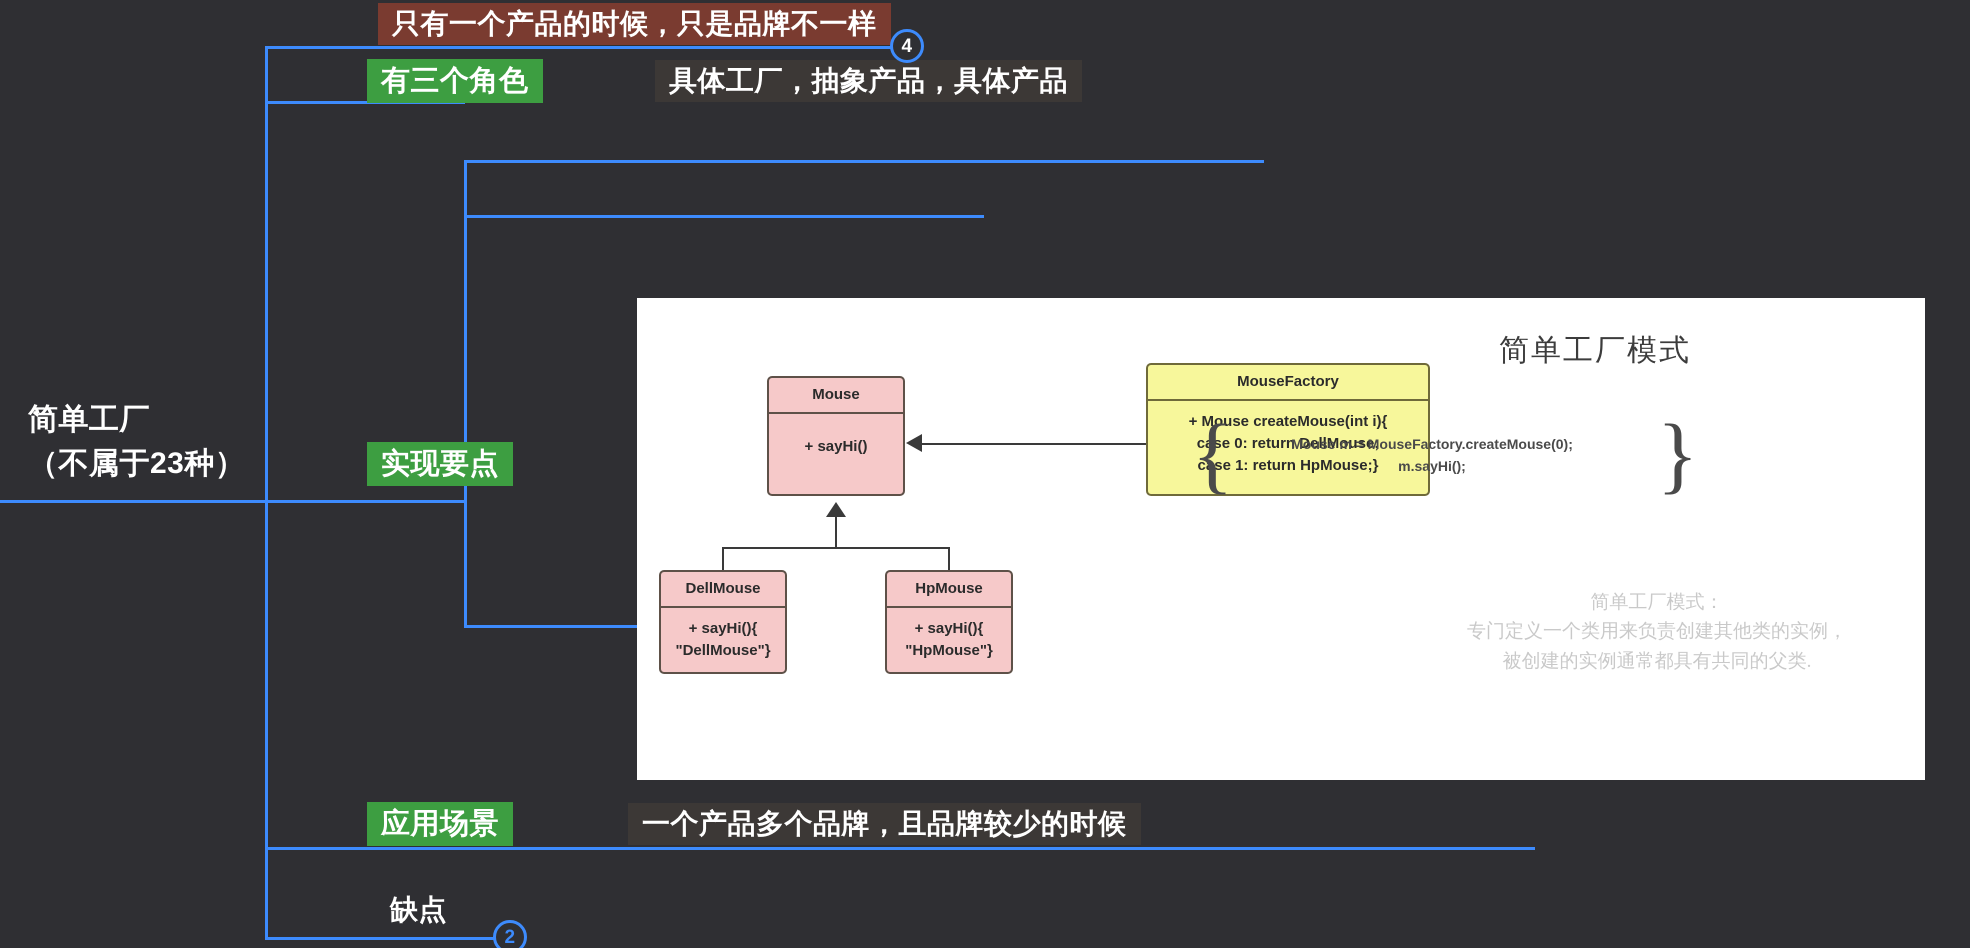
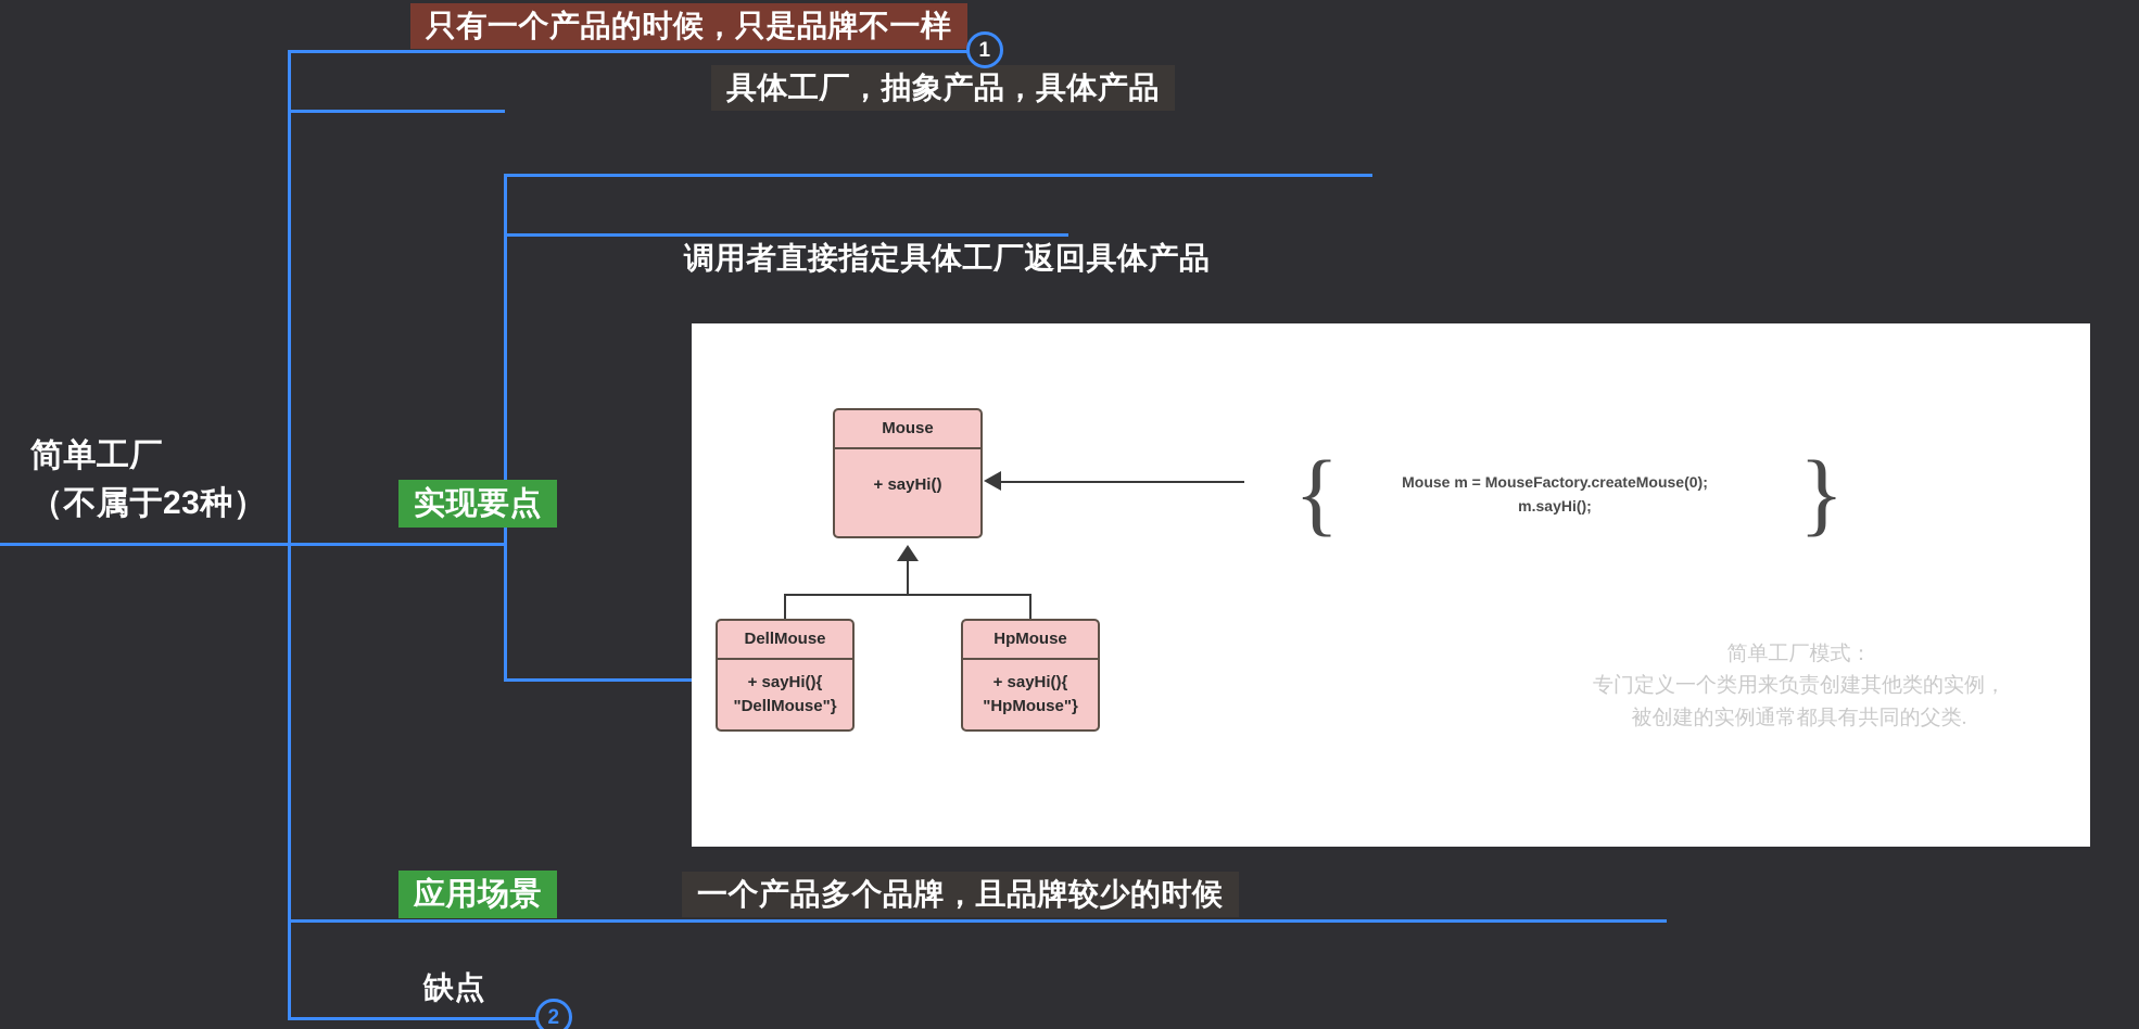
  简单工厂
  （不属于23种）
  只有一个产品的时候，只是品牌不一样
- 有三个角色
  具体工厂，抽象产品，具体产品
+ 调用者直接指定具体工厂返回具体产品
  实现要点
  应用场景
  一个产品多个品牌，且品牌较少的时候
  缺点
- 4
+ 1
  2
- 简单工厂模式
  Mouse
  + sayHi()
- MouseFactory
- + Mouse createMouse(int i){
- case 0: return DellMouse;
- case 1: return HpMouse;}
  DellMouse
  + sayHi(){
  "DellMouse"}
  HpMouse
  + sayHi(){
  "HpMouse"}
  {
  Mouse m = MouseFactory.createMouse(0);
  m.sayHi();
  }
  简单工厂模式：
  专门定义一个类用来负责创建其他类的实例，
  被创建的实例通常都具有共同的父类.
